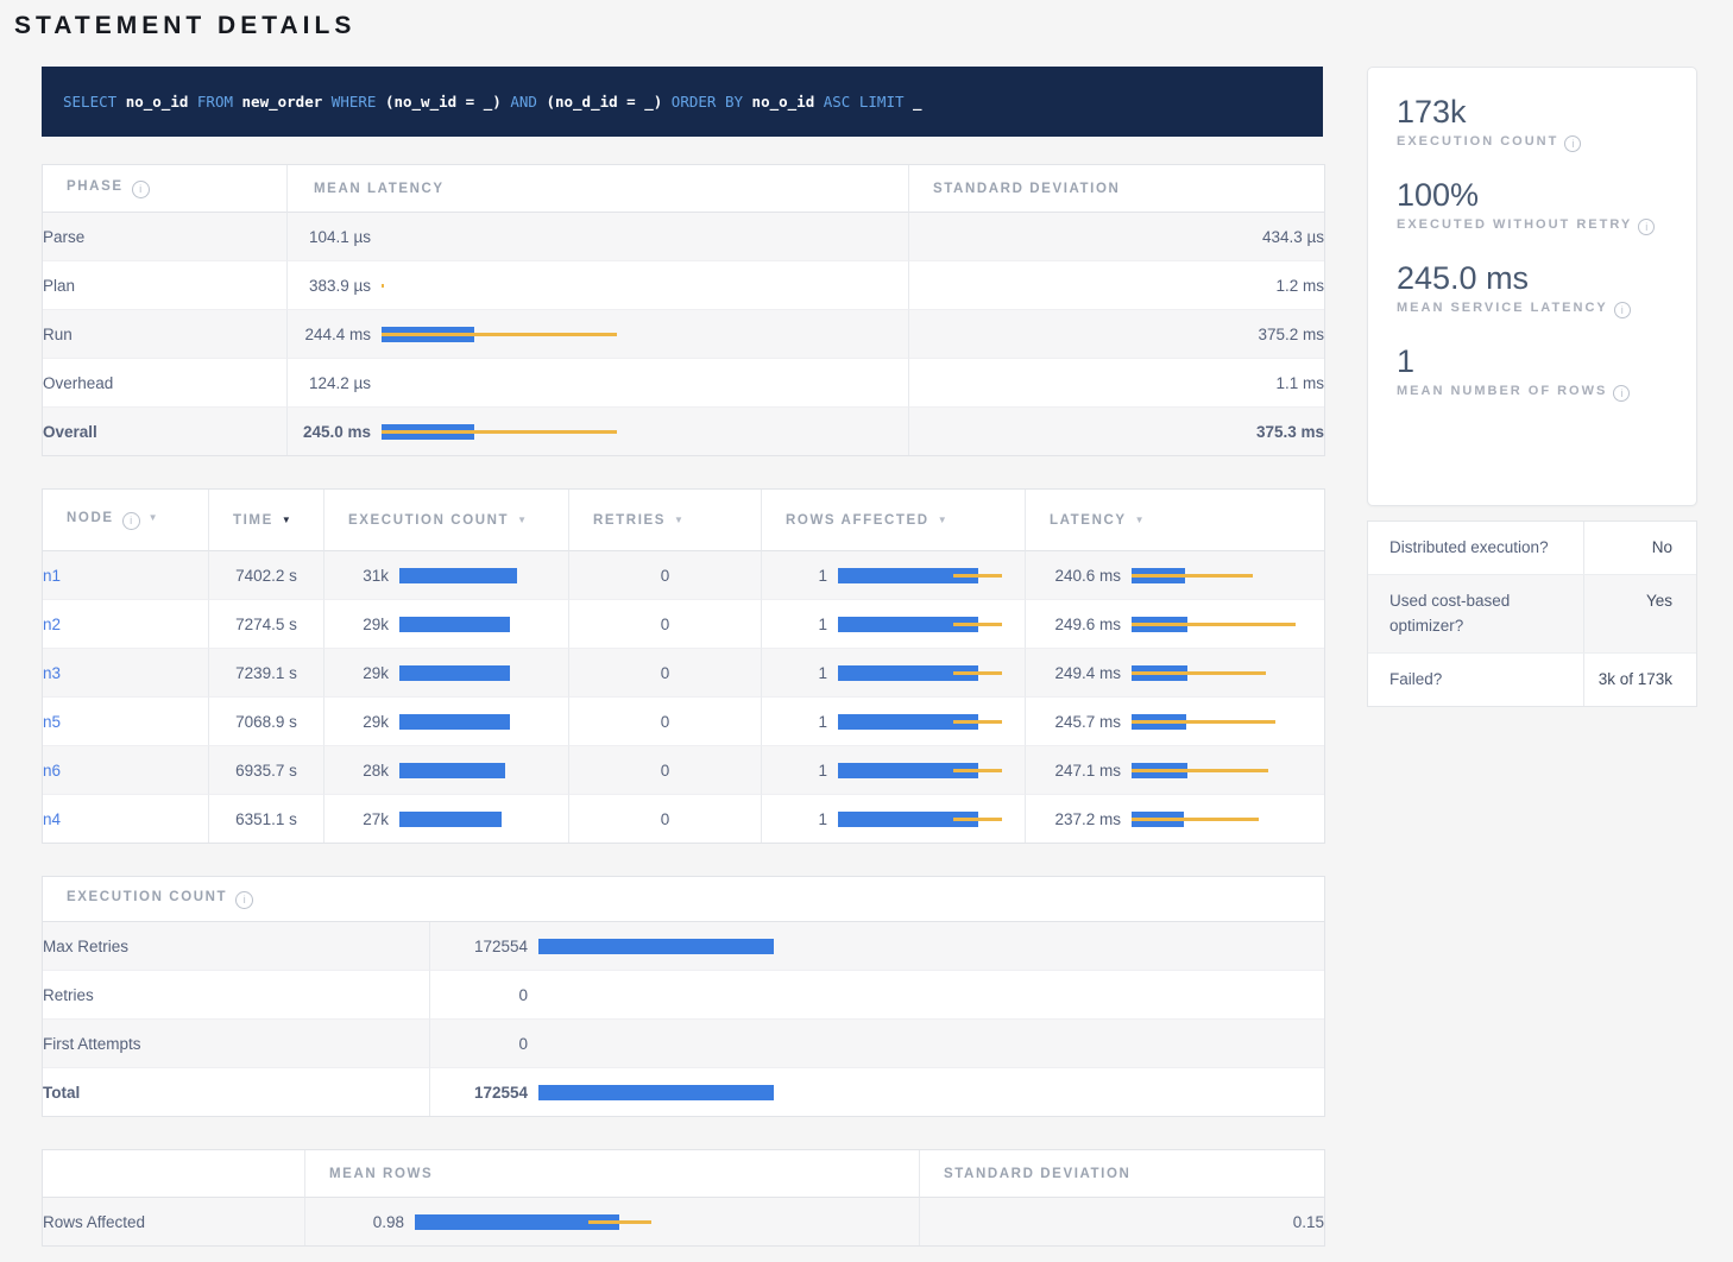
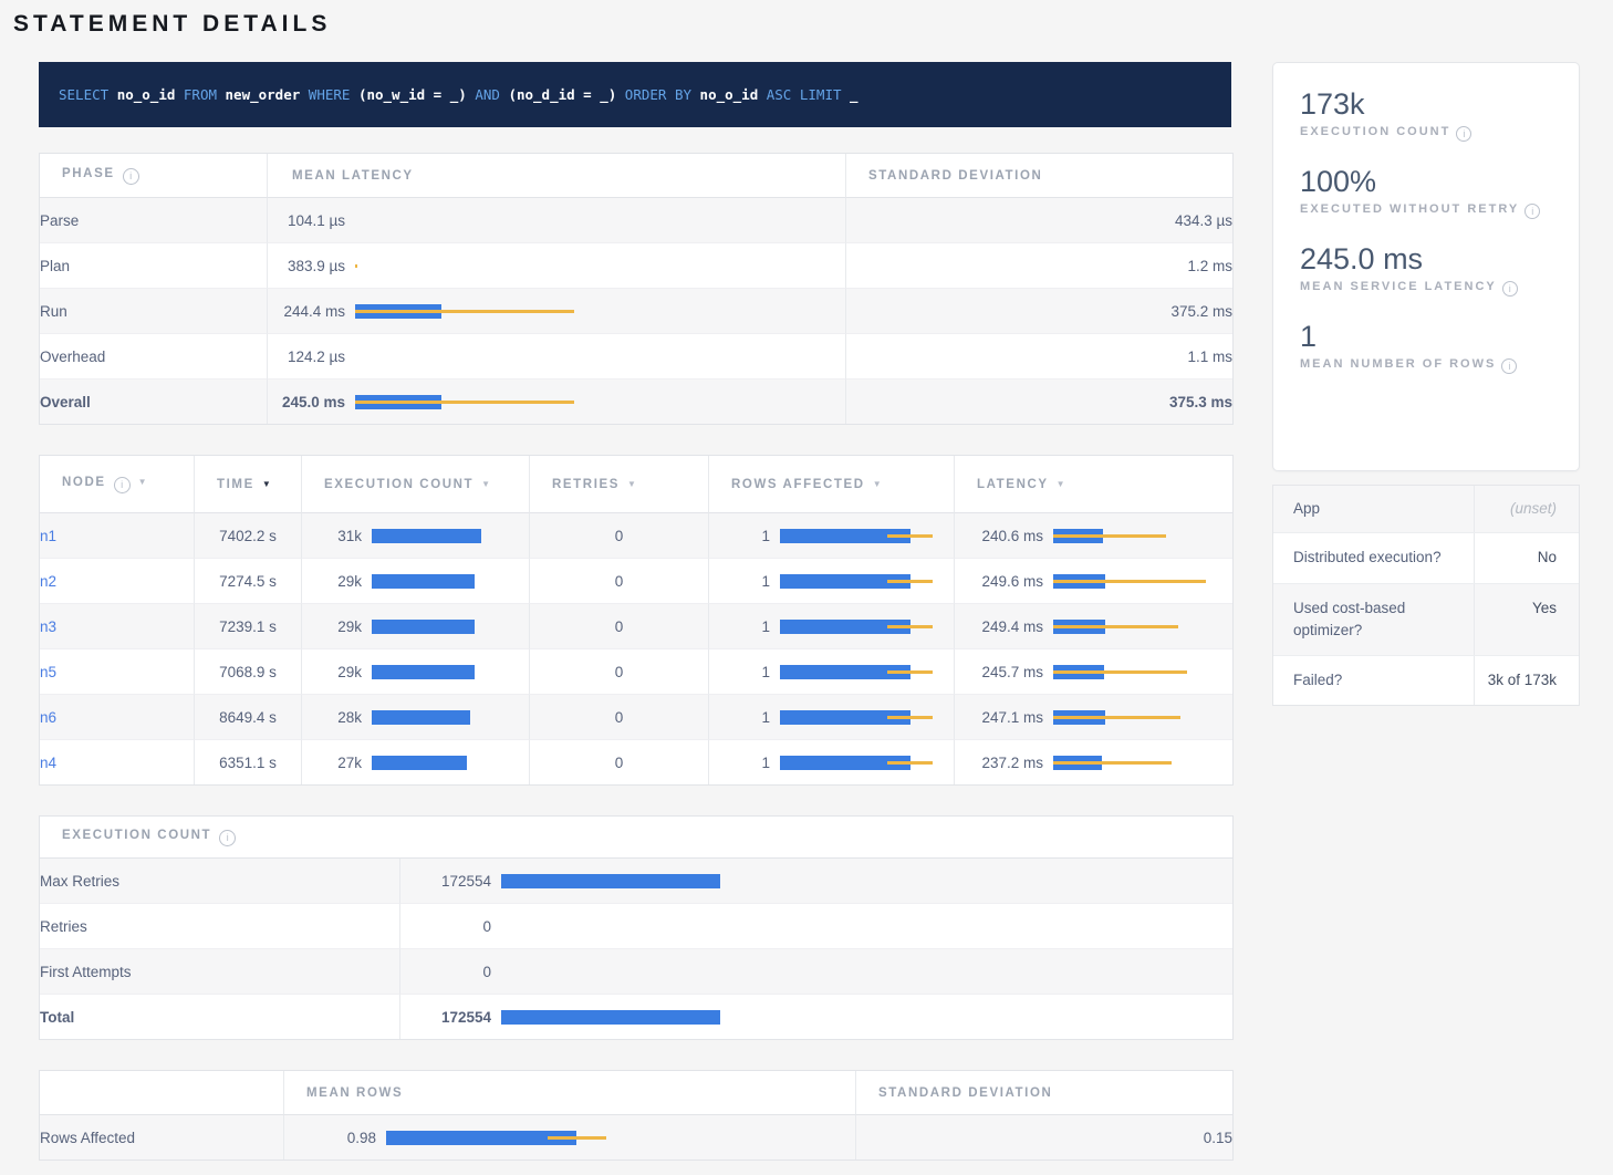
  STATEMENT DETAILS
  SELECT no_o_id FROM new_order WHERE (no_w_id = _) AND (no_d_id = _) ORDER BY no_o_id ASC LIMIT _
  PHASE i	MEAN LATENCY	STANDARD DEVIATION
  Parse	104.1 µs	434.3 µs
  Plan	383.9 µs	1.2 ms
  Run	244.4 ms	375.2 ms
  Overhead	124.2 µs	1.1 ms
  Overall	245.0 ms	375.3 ms
  NODE i ▼	TIME ▼	EXECUTION COUNT ▼	RETRIES ▼	ROWS AFFECTED ▼	LATENCY ▼
  n1	7402.2 s	31k	0	1	240.6 ms
  n2	7274.5 s	29k	0	1	249.6 ms
  n3	7239.1 s	29k	0	1	249.4 ms
  n5	7068.9 s	29k	0	1	245.7 ms
- n6	6935.7 s	28k	0	1	247.1 ms
+ n6	8649.4 s	28k	0	1	247.1 ms
  n4	6351.1 s	27k	0	1	237.2 ms
  EXECUTION COUNT i
  Max Retries	172554
  Retries	0
  First Attempts	0
  Total	172554
  	MEAN ROWS	STANDARD DEVIATION
  Rows Affected	0.98	0.15
  173k
  EXECUTION COUNT i
  100%
  EXECUTED WITHOUT RETRY i
  245.0 ms
  MEAN SERVICE LATENCY i
  1
  MEAN NUMBER OF ROWS i
+ App
+ (unset)
  Distributed execution?
  No
  Used cost-based optimizer?
  Yes
  Failed?
  3k of 173k
